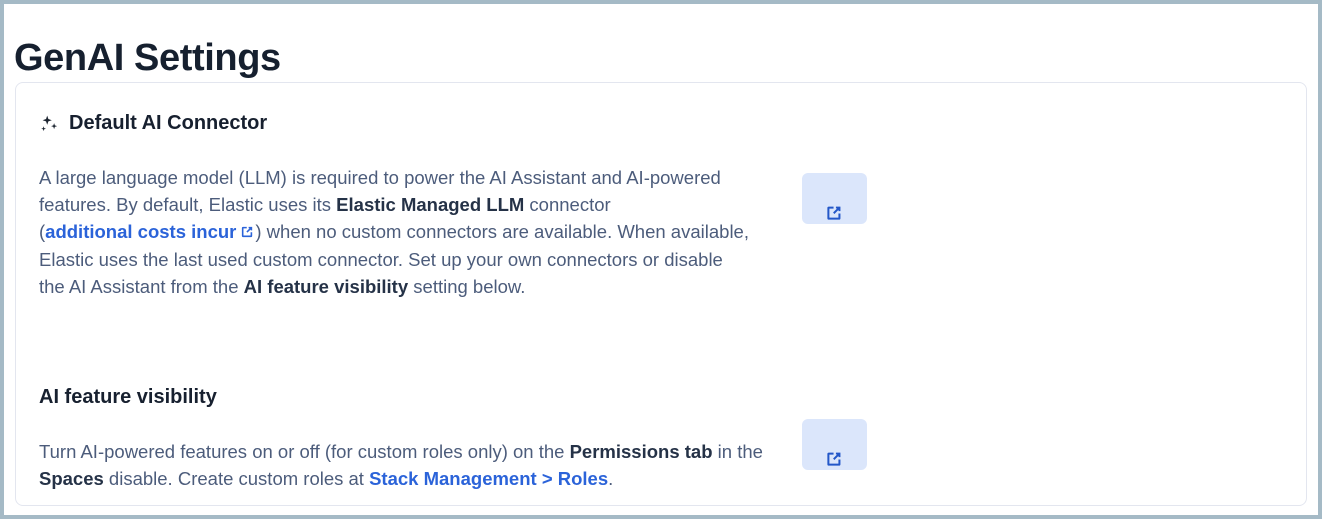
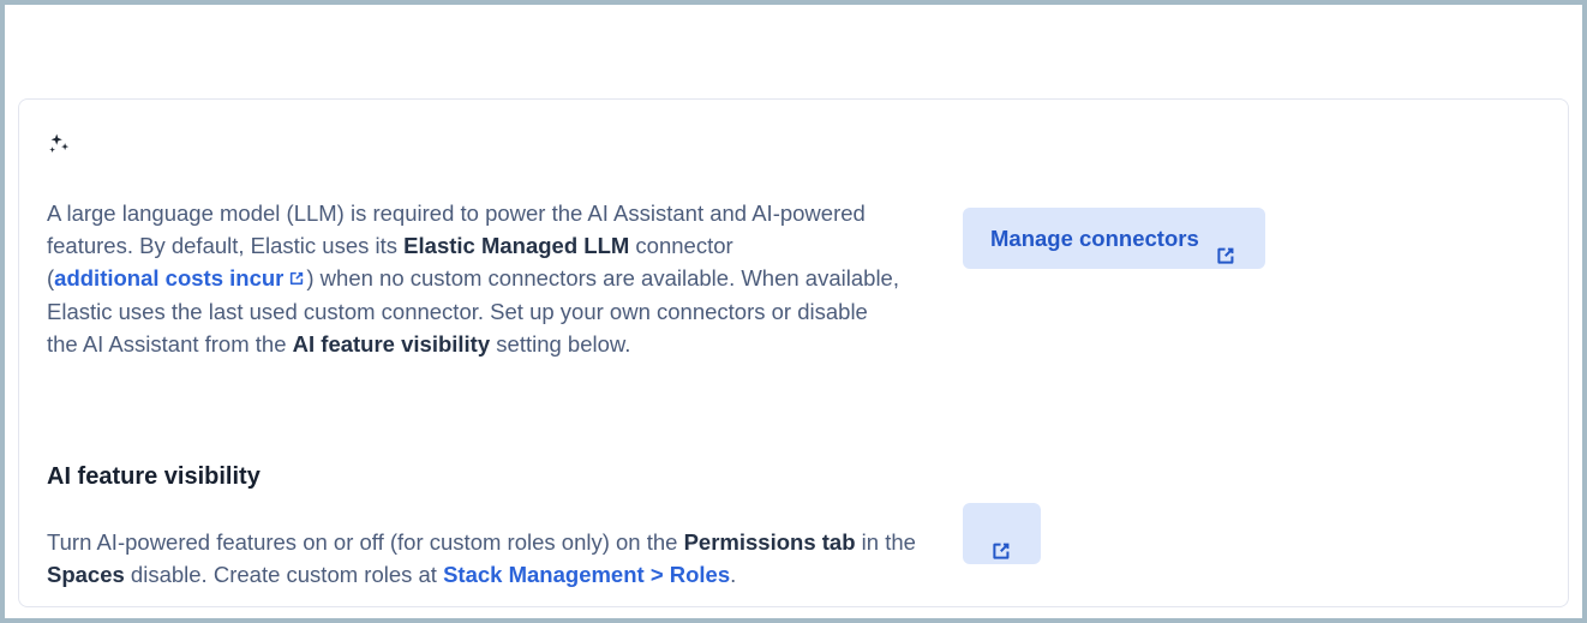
- GenAI Settings
- Default AI Connector
  A large language model (LLM) is required to power the AI Assistant and AI-powered features. By default, Elastic uses its Elastic Managed LLM connector (additional costs incur ) when no custom connectors are available. When available, Elastic uses the last used custom connector. Set up your own connectors or disable the AI Assistant from the AI feature visibility setting below.
+ Manage connectors
  AI feature visibility
  Turn AI-powered features on or off (for custom roles only) on the Permissions tab in the Spaces disable. Create custom roles at Stack Management > Roles.
